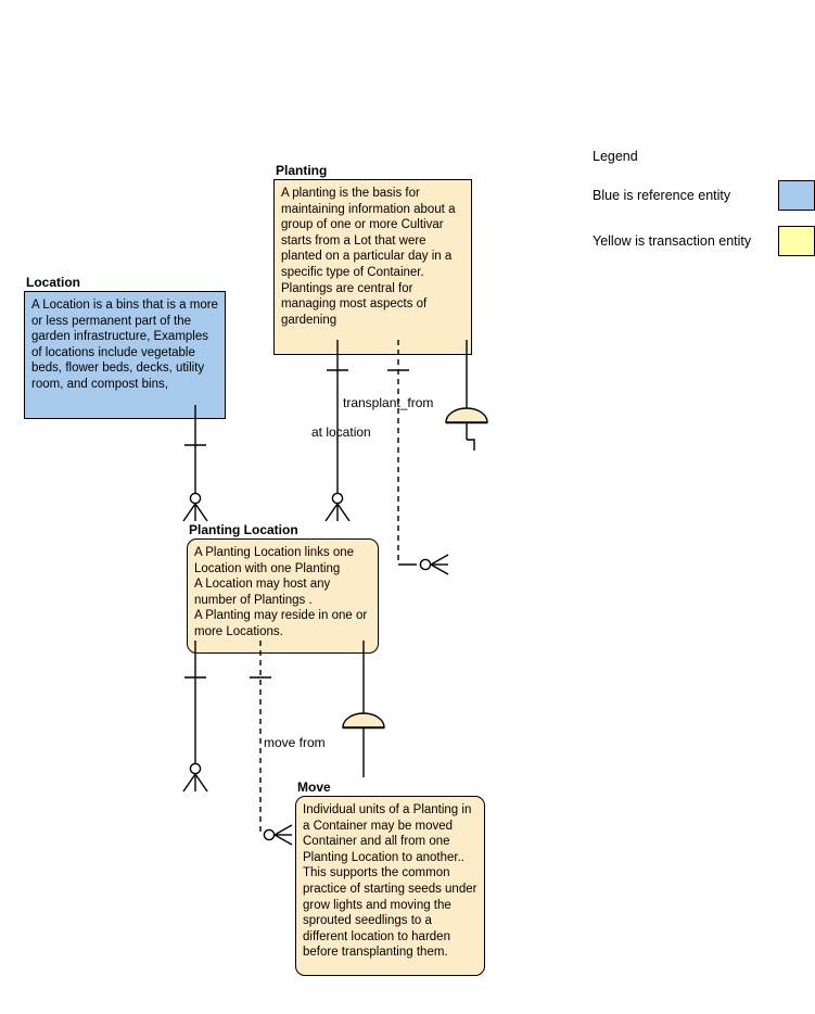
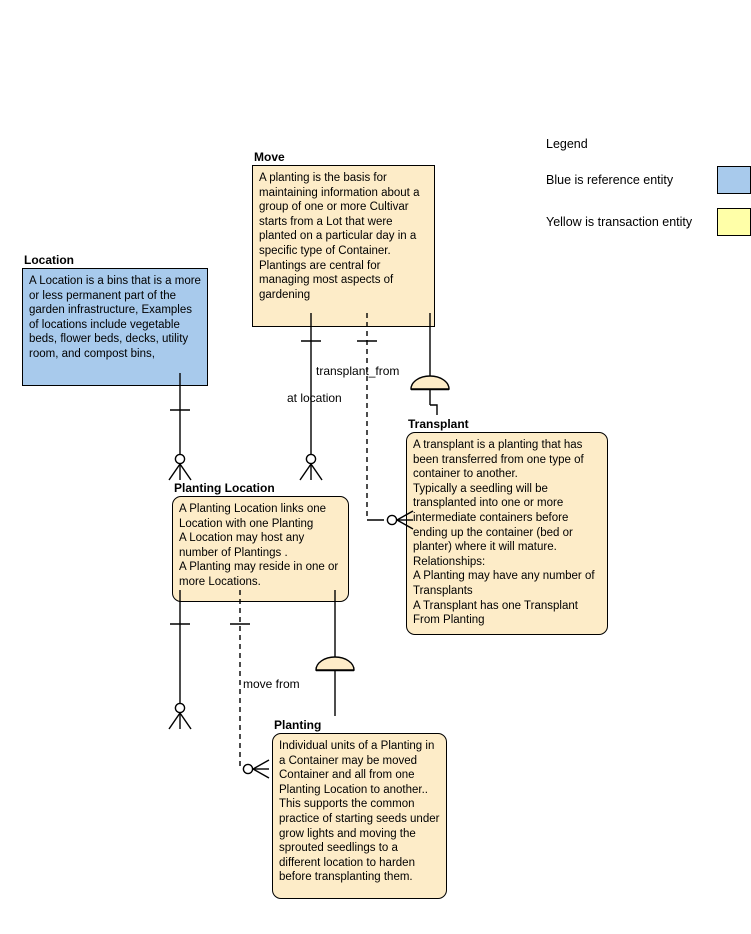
  Legend
  Blue is reference entity
  Yellow is transaction entity
- Planting
+ Move
  A planting is the basis for maintaining information about a group of one or more Cultivar starts from a Lot that were planted on a particular day in a specific type of Container. Plantings are central for managing most aspects of gardening
  Location
  A Location is a bins that is a more or less permanent part of the garden infrastructure, Examples of locations include vegetable beds, flower beds, decks, utility room, and compost bins,
  Planting Location
  A Planting Location links one Location with one Planting
  A Location may host any number of Plantings .
  A Planting may reside in one or more Locations.
+ Transplant
+ A transplant is a planting that has been transferred from one type of container to another.
+ Typically a seedling will be transplanted into one or more intermediate containers before ending up the container (bed or planter) where it will mature.
+ Relationships:
+ A Planting may have any number of Transplants
+ A Transplant has one Transplant From Planting
- Move
+ Planting
  Individual units of a Planting in a Container may be moved Container and all from one Planting Location to another..
  This supports the common practice of starting seeds under grow lights and moving the sprouted seedlings to a different location to harden before transplanting them.
  transplan_from
  at location
  move from
